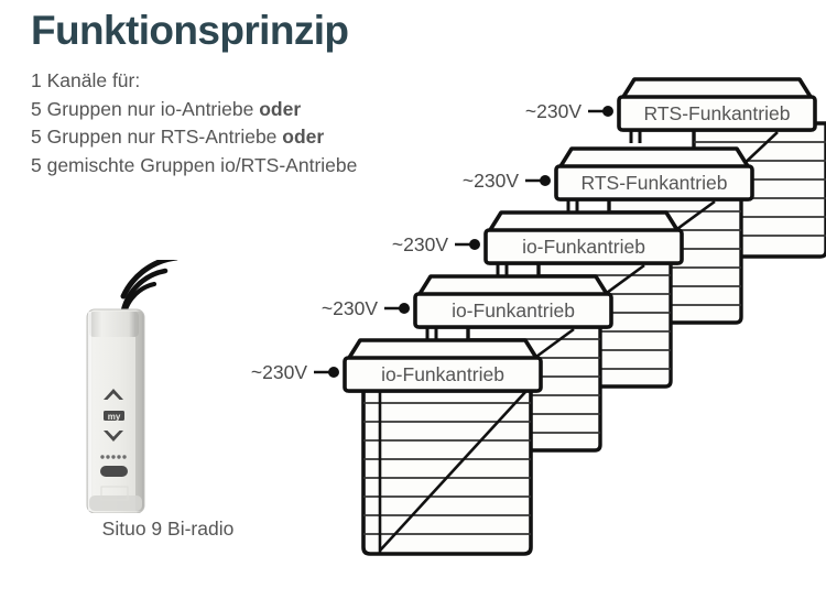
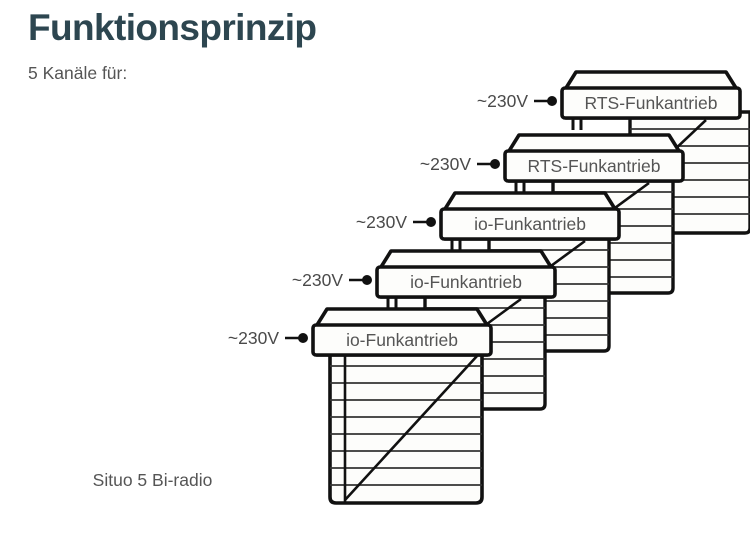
  Funktionsprinzip
- 1 Kanäle für:
+ 5 Kanäle für:
- 5 Gruppen nur io-Antriebe oder
- 5 Gruppen nur RTS-Antriebe oder
- 5 gemischte Gruppen io/RTS-Antriebe
- my
- Situo 9 Bi-radio
+ Situo 5 Bi-radio
  RTS-Funkantrieb
  ~230V
  RTS-Funkantrieb
  ~230V
  io-Funkantrieb
  ~230V
  io-Funkantrieb
  ~230V
  io-Funkantrieb
  ~230V
